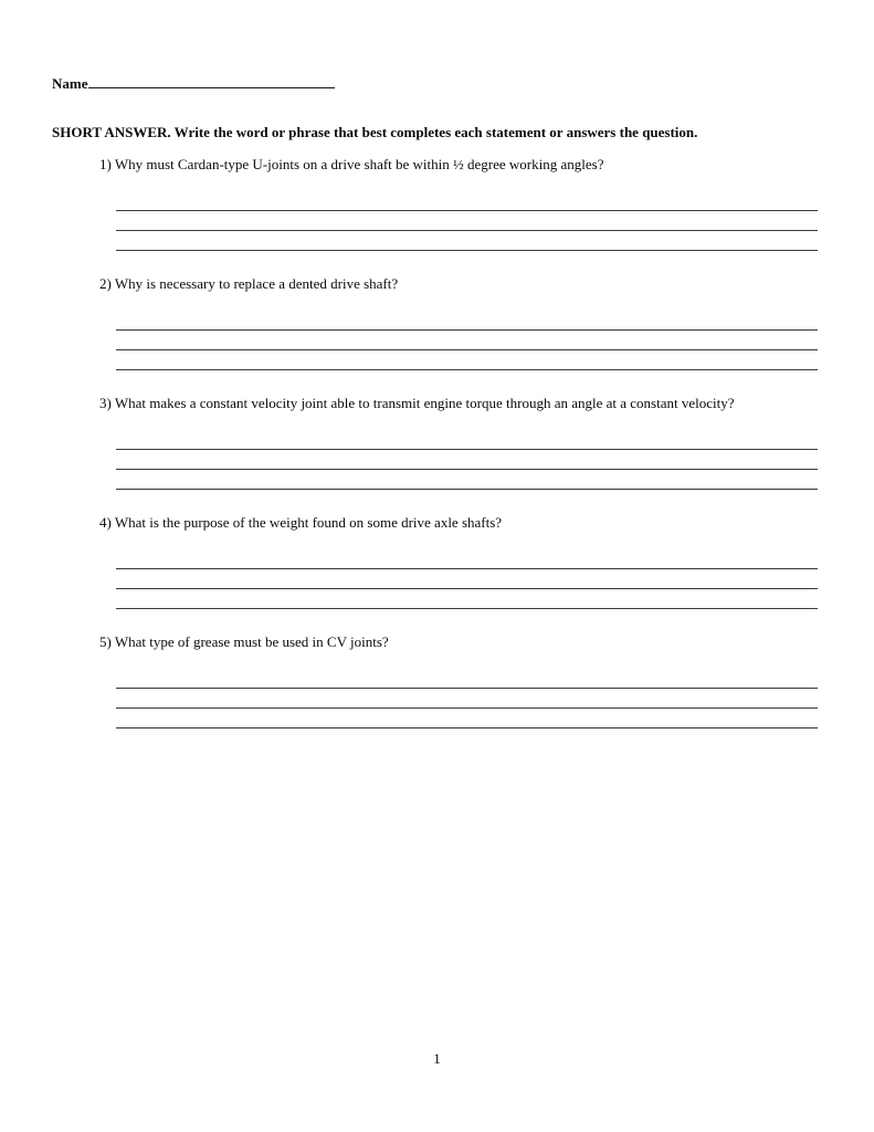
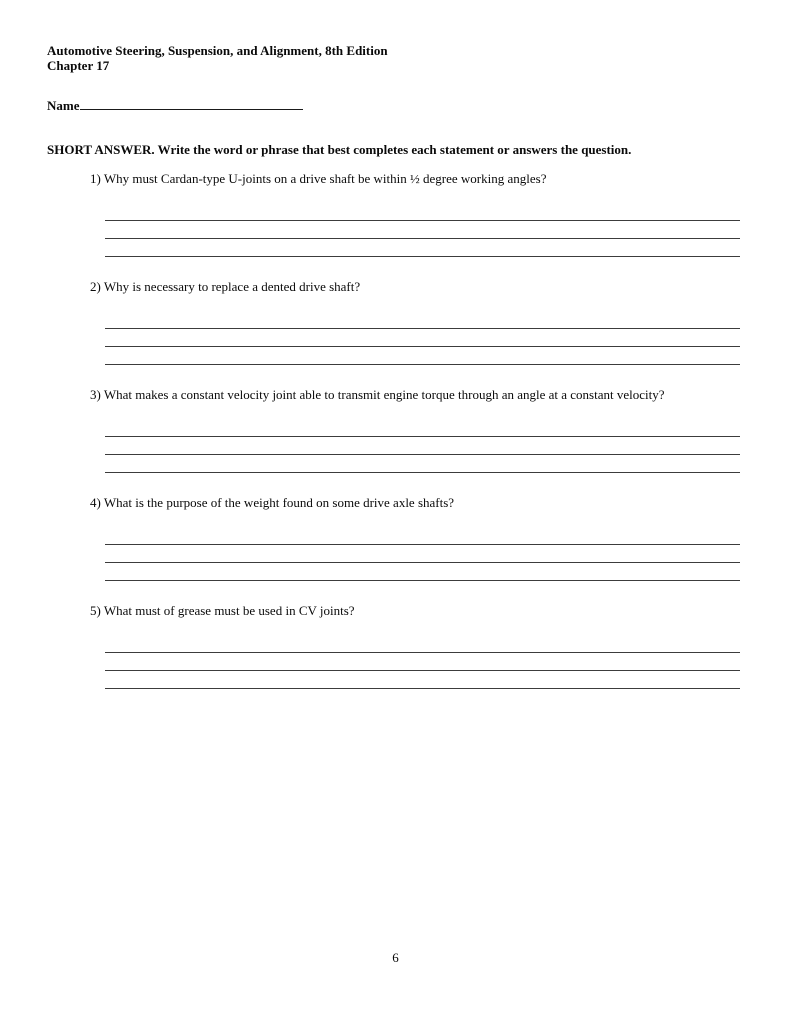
+ Automotive Steering, Suspension, and Alignment, 8th Edition
+ Chapter 17
  Name
  SHORT ANSWER. Write the word or phrase that best completes each statement or answers the question.
  1) Why must Cardan-type U-joints on a drive shaft be within ½ degree working angles?
  2) Why is necessary to replace a dented drive shaft?
  3) What makes a constant velocity joint able to transmit engine torque through an angle at a constant velocity?
  4) What is the purpose of the weight found on some drive axle shafts?
- 5) What type of grease must be used in CV joints?
+ 5) What must of grease must be used in CV joints?
- 1
+ 6
